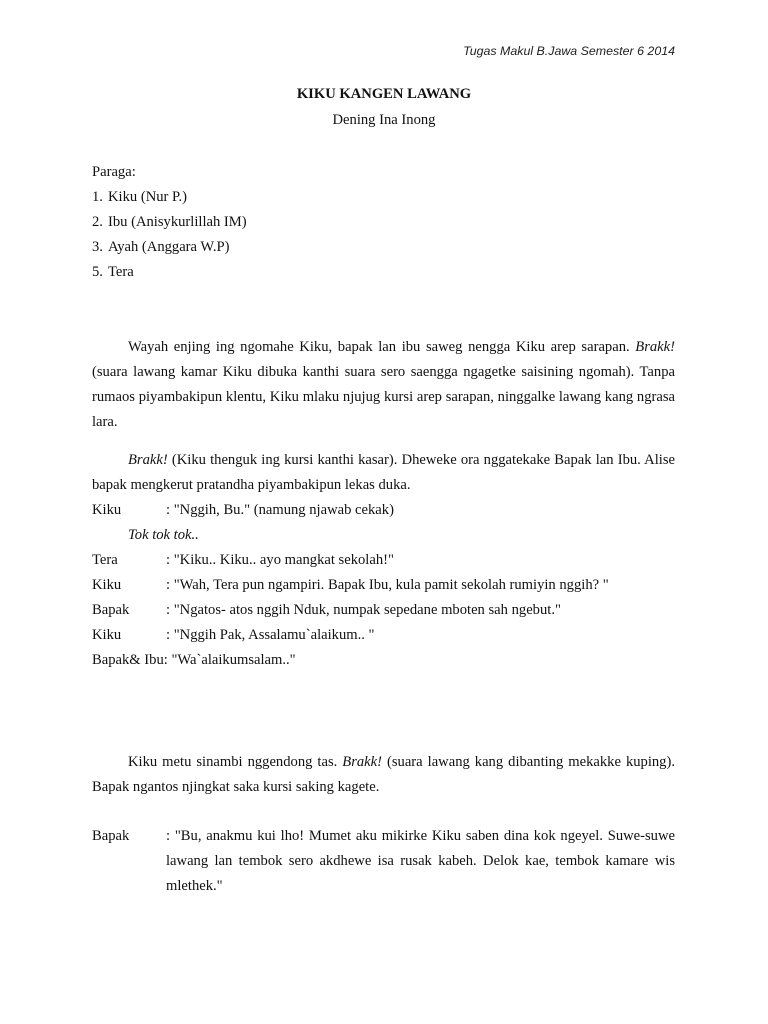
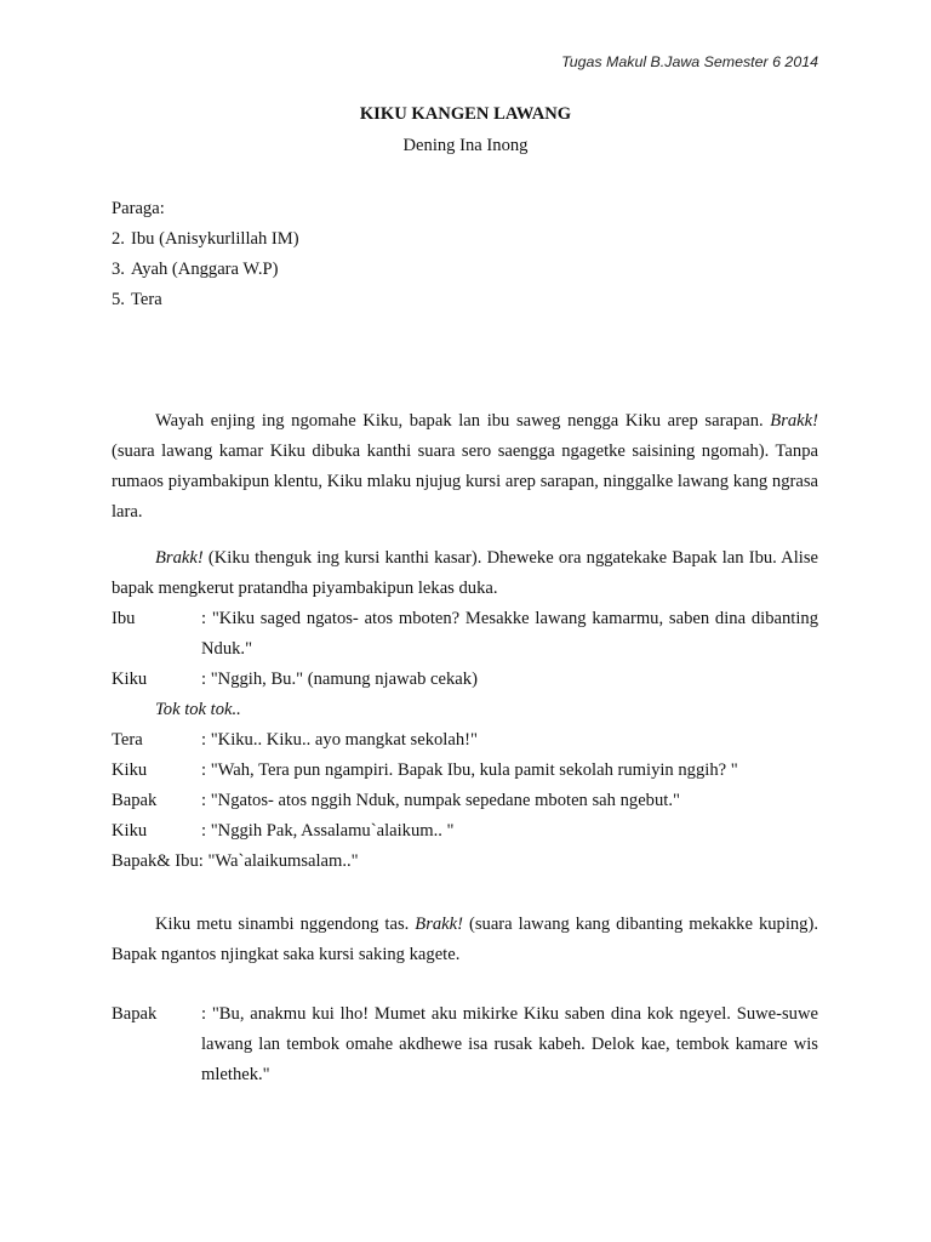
  Tugas Makul B.Jawa Semester 6 2014
  KIKU KANGEN LAWANG
  Dening Ina Inong
  Paraga:
- 1. Kiku (Nur P.)
  2. Ibu (Anisykurlillah IM)
  3. Ayah (Anggara W.P)
  5. Tera
  Wayah enjing ing ngomahe Kiku, bapak lan ibu saweg nengga Kiku arep sarapan. Brakk! (suara lawang kamar Kiku dibuka kanthi suara sero saengga ngagetke saisining ngomah). Tanpa rumaos piyambakipun klentu, Kiku mlaku njujug kursi arep sarapan, ninggalke lawang kang ngrasa lara.
  Brakk! (Kiku thenguk ing kursi kanthi kasar). Dheweke ora nggatekake Bapak lan Ibu. Alise bapak mengkerut pratandha piyambakipun lekas duka.
+ Ibu
+ : "Kiku saged ngatos- atos mboten? Mesakke lawang kamarmu, saben dina dibanting Nduk."
  Kiku
  : "Nggih, Bu." (namung njawab cekak)
  Tok tok tok..
  Tera
  : "Kiku.. Kiku.. ayo mangkat sekolah!"
  Kiku
  : "Wah, Tera pun ngampiri. Bapak Ibu, kula pamit sekolah rumiyin nggih? "
  Bapak
  : "Ngatos- atos nggih Nduk, numpak sepedane mboten sah ngebut."
  Kiku
  : "Nggih Pak, Assalamu`alaikum.. "
  Bapak& Ibu: "Wa`alaikumsalam.."
  Kiku metu sinambi nggendong tas. Brakk! (suara lawang kang dibanting mekakke kuping). Bapak ngantos njingkat saka kursi saking kagete.
  Bapak
- : "Bu, anakmu kui lho! Mumet aku mikirke Kiku saben dina kok ngeyel. Suwe-suwe lawang lan tembok sero akdhewe isa rusak kabeh. Delok kae, tembok kamare wis mlethek."
+ : "Bu, anakmu kui lho! Mumet aku mikirke Kiku saben dina kok ngeyel. Suwe-suwe lawang lan tembok omahe akdhewe isa rusak kabeh. Delok kae, tembok kamare wis mlethek."
